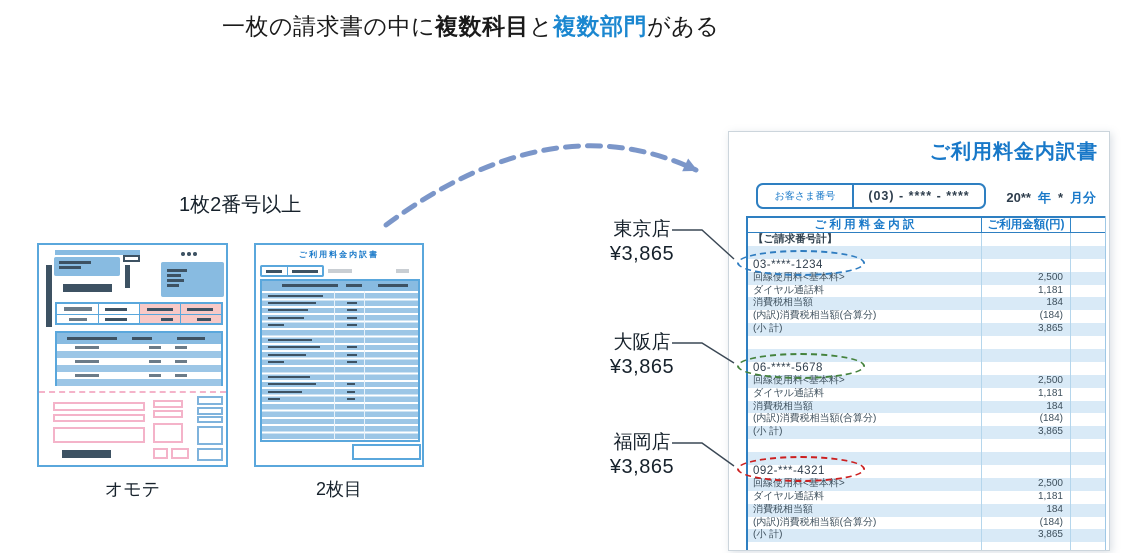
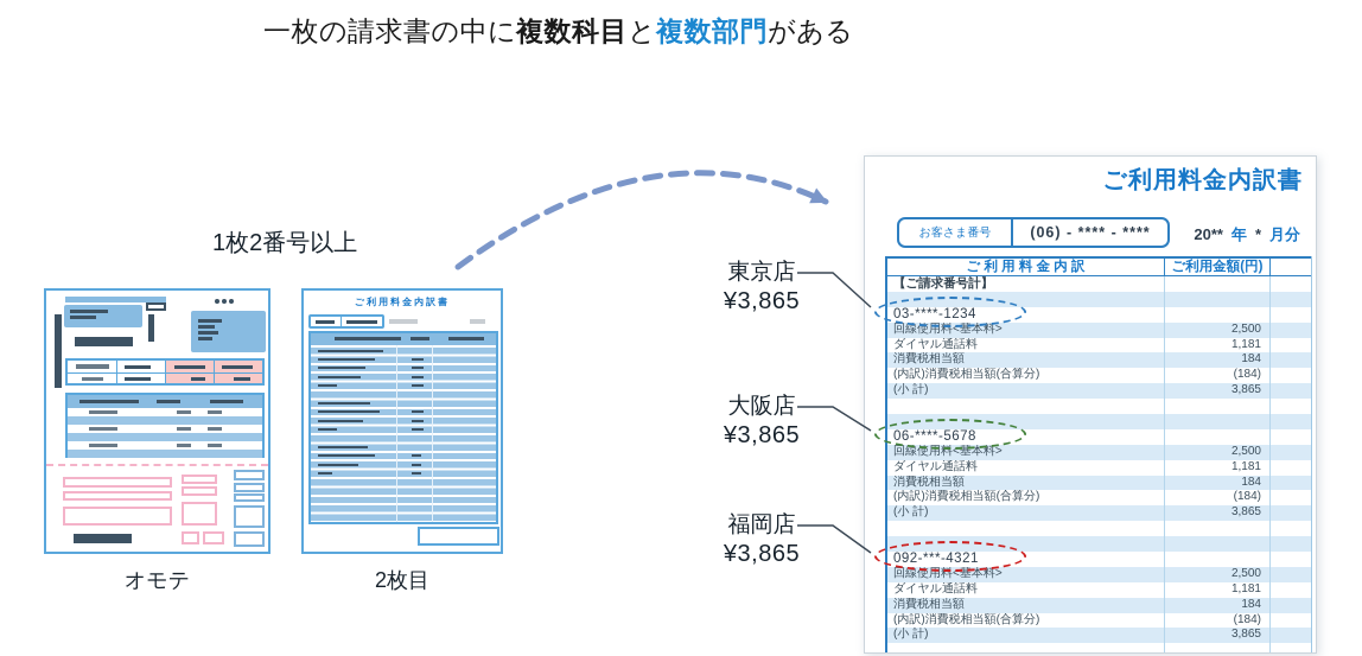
  一枚の請求書の中に複数科目と複数部門がある
  1枚2番号以上
  オモテ
  ご利用料金内訳書
  2枚目
  東京店
  ¥3,865
  大阪店
  ¥3,865
  福岡店
  ¥3,865
  ご利用料金内訳書
  お客さま番号
- (03) - **** - ****
+ (06) - **** - ****
  20** 年 * 月分
  ご 利 用 料 金 内 訳
  ご利用金額(円)
  【ご請求番号計】
  03-****-1234
  回線使用料<基本料>
  2,500
  ダイヤル通話料
  1,181
  消費税相当額
  184
  (内訳)消費税相当額(合算分)
  (184)
  (小 計)
  3,865
  06-****-5678
  回線使用料<基本料>
  2,500
  ダイヤル通話料
  1,181
  消費税相当額
  184
  (内訳)消費税相当額(合算分)
  (184)
  (小 計)
  3,865
  092-***-4321
  回線使用料<基本料>
  2,500
  ダイヤル通話料
  1,181
  消費税相当額
  184
  (内訳)消費税相当額(合算分)
  (184)
  (小 計)
  3,865
